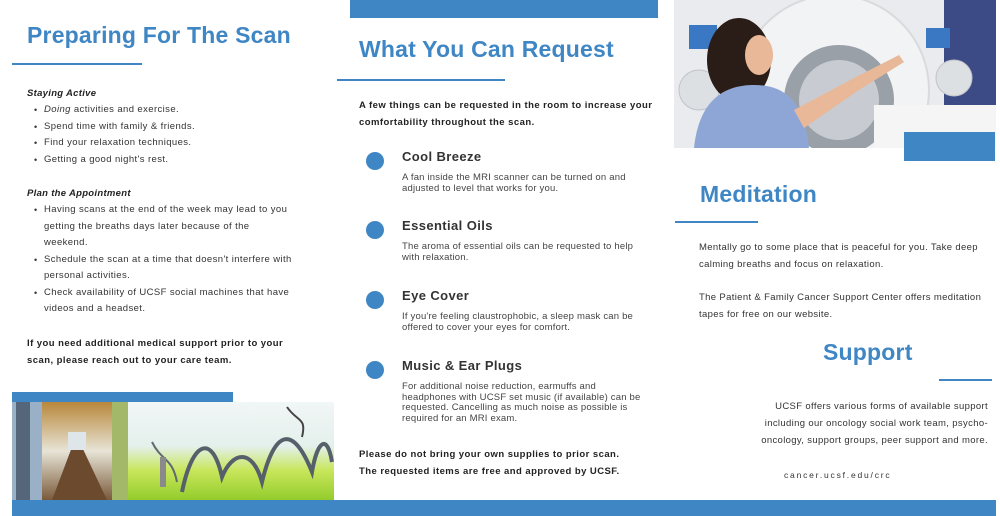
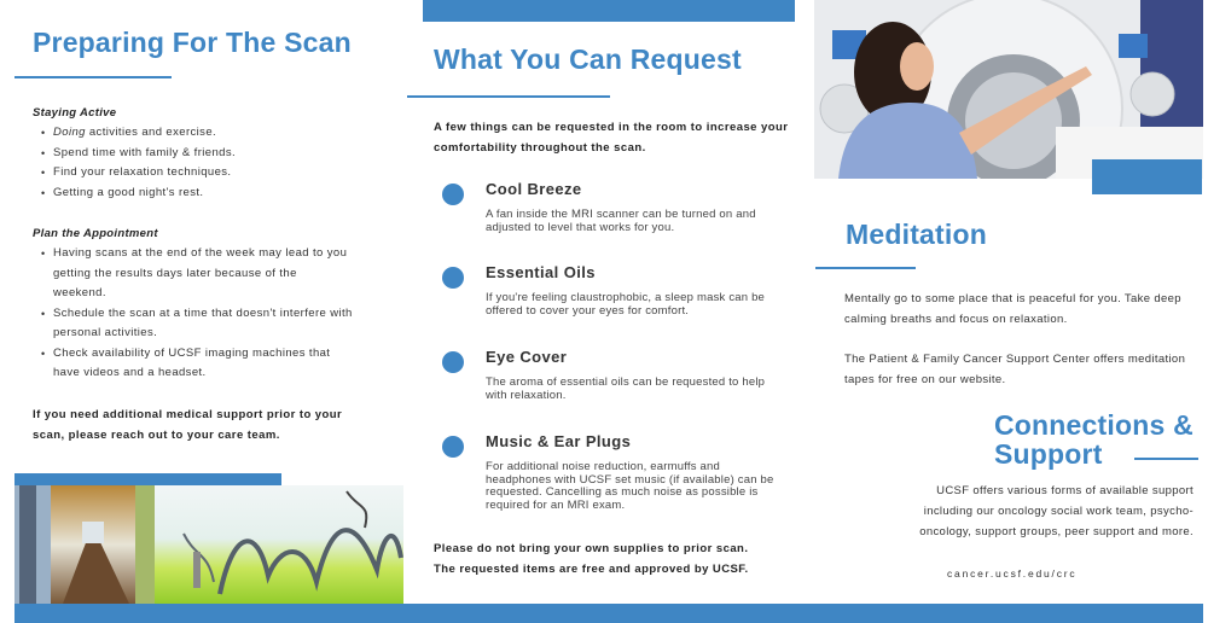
  Preparing For The Scan
  Staying Active
  •
  Doing activities and exercise.
  •
  Spend time with family & friends.
  •
  Find your relaxation techniques.
  •
  Getting a good night's rest.
  Plan the Appointment
  •
- Having scans at the end of the week may lead to you getting the breaths days later because of the weekend.
+ Having scans at the end of the week may lead to you getting the results days later because of the weekend.
  •
  Schedule the scan at a time that doesn't interfere with personal activities.
  •
- Check availability of UCSF social machines that have videos and a headset.
+ Check availability of UCSF imaging machines that have videos and a headset.
  If you need additional medical support prior to your scan, please reach out to your care team.
  What You Can Request
  A few things can be requested in the room to increase your comfortability throughout the scan.
  Cool Breeze
  A fan inside the MRI scanner can be turned on and adjusted to level that works for you.
  Essential Oils
- The aroma of essential oils can be requested to help with relaxation.
+ If you're feeling claustrophobic, a sleep mask can be offered to cover your eyes for comfort.
  Eye Cover
- If you're feeling claustrophobic, a sleep mask can be offered to cover your eyes for comfort.
+ The aroma of essential oils can be requested to help with relaxation.
  Music & Ear Plugs
  For additional noise reduction, earmuffs and headphones with UCSF set music (if available) can be requested. Cancelling as much noise as possible is required for an MRI exam.
  Please do not bring your own supplies to prior scan.
  The requested items are free and approved by UCSF.
  Meditation
  Mentally go to some place that is peaceful for you. Take deep calming breaths and focus on relaxation.
  The Patient & Family Cancer Support Center offers meditation tapes for free on our website.
+ Connections &
  Support
  UCSF offers various forms of available support including our oncology social work team, psycho-oncology, support groups, peer support and more.
  cancer.ucsf.edu/crc
